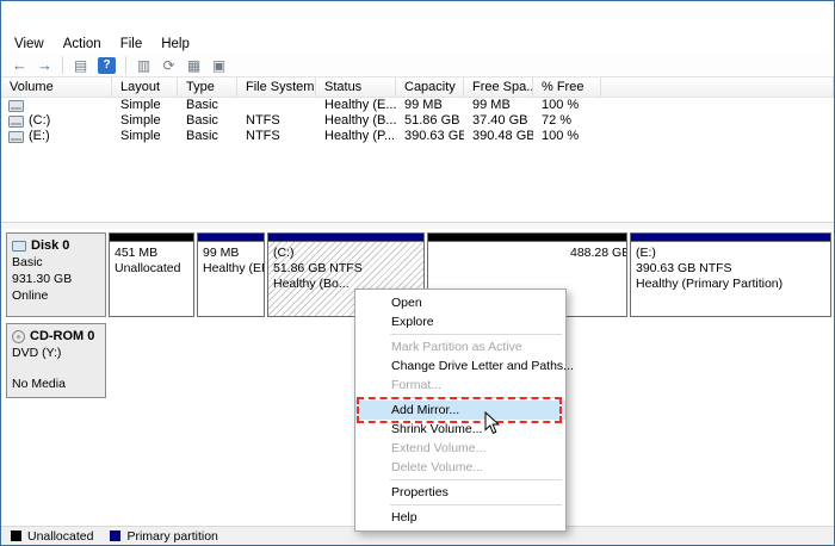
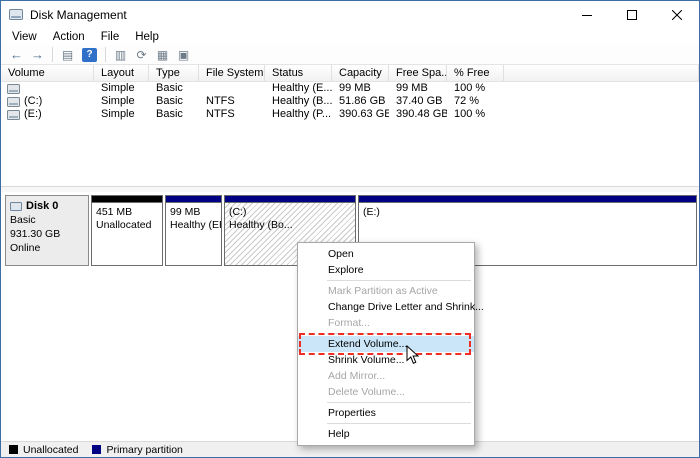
+ Disk Management
  View
  Action
  File
  Help
  ←
  →
  ▤
  ?
  ▥
  ⟳
  ▦
  ▣
  Volume
  Layout
  Type
  File System
  Status
  Capacity
  Free Spa..
  % Free
  Simple
  Basic
  Healthy (E...
  99 MB
  99 MB
  100 %
  (C:)
  Simple
  Basic
  NTFS
  Healthy (B...
  51.86 GB
  37.40 GB
  72 %
  (E:)
  Simple
  Basic
  NTFS
  Healthy (P...
  390.63 GB
  390.48 GB
  100 %
  Disk 0
  Basic
  931.30 GB
  Online
  451 MB
  Unallocated
  99 MB
  Healthy (E
  (C:)
- 51.86 GB NTFS
  Healthy (Bo...
- 488.28 GB
  (E:)
- 390.63 GB NTFS
- Healthy (Primary Partition)
- CD-ROM 0
- DVD (Y:)
- No Media
  Unallocated
  Primary partition
  Open
  Explore
  Mark Partition as Active
- Change Drive Letter and Paths...
+ Change Drive Letter and Shrink...
  Format...
- Add Mirror...
+ Extend Volume...
  Shrink Volume...
- Extend Volume...
+ Add Mirror...
  Delete Volume...
  Properties
  Help
